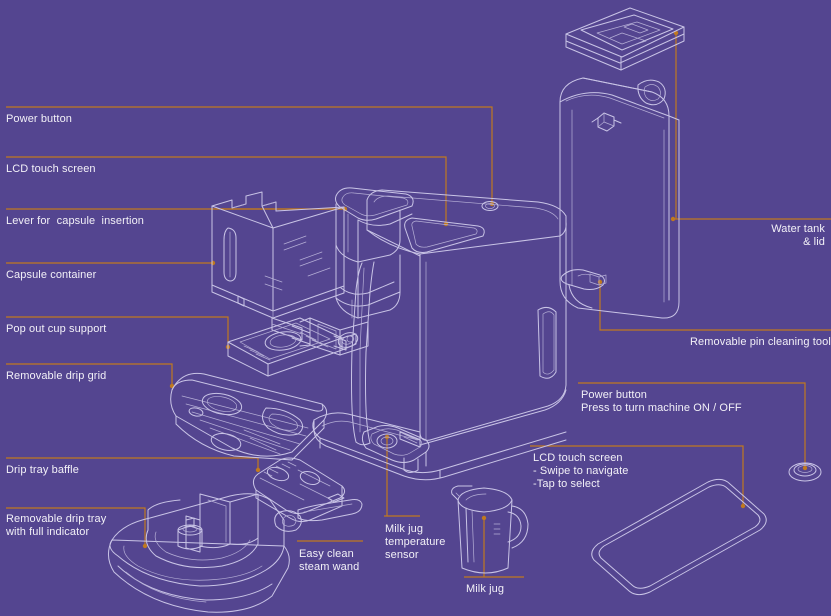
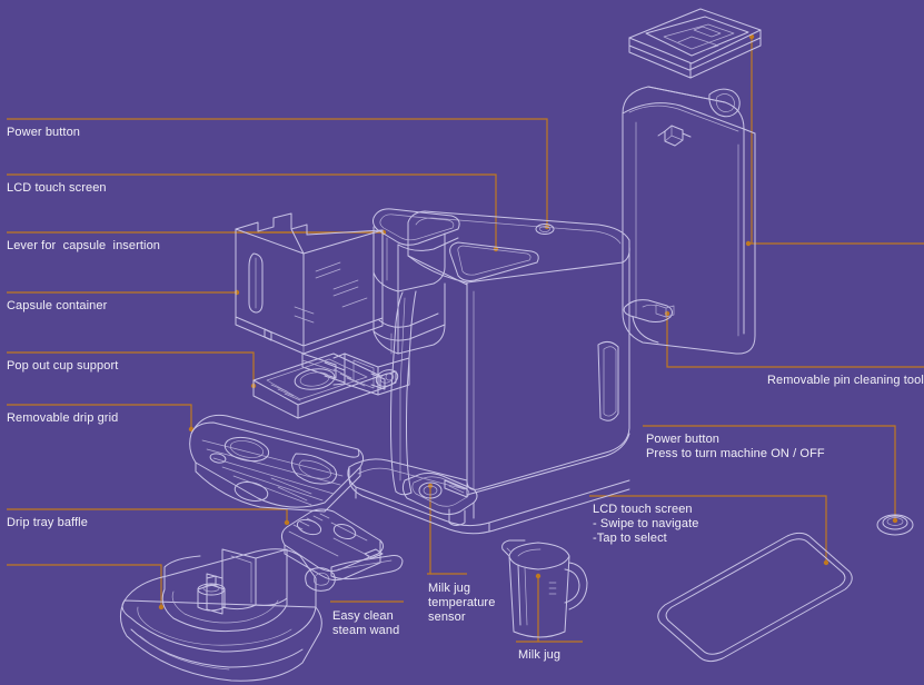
  Power button
  LCD touch screen
  Lever for capsule insertion
  Capsule container
  Pop out cup support
  Removable drip grid
  Drip tray baffle
- Removable drip tray
- with full indicator
- Water tank
- & lid
  Removable pin cleaning tool
  Power button
  Press to turn machine ON / OFF
  LCD touch screen
  - Swipe to navigate
  -Tap to select
  Milk jug
  temperature
  sensor
  Easy clean
  steam wand
  Milk jug
